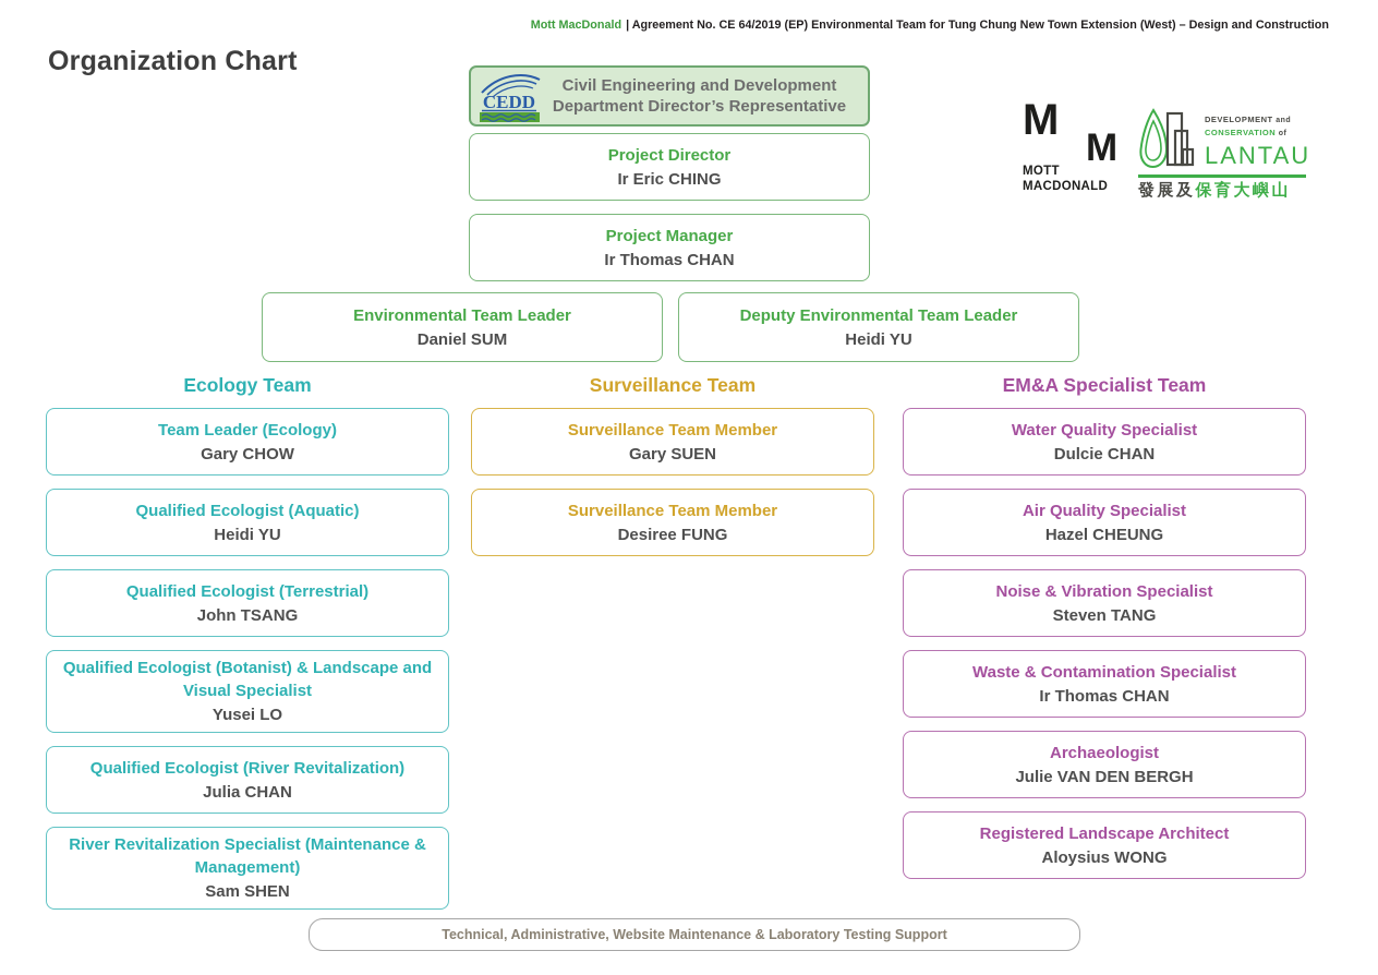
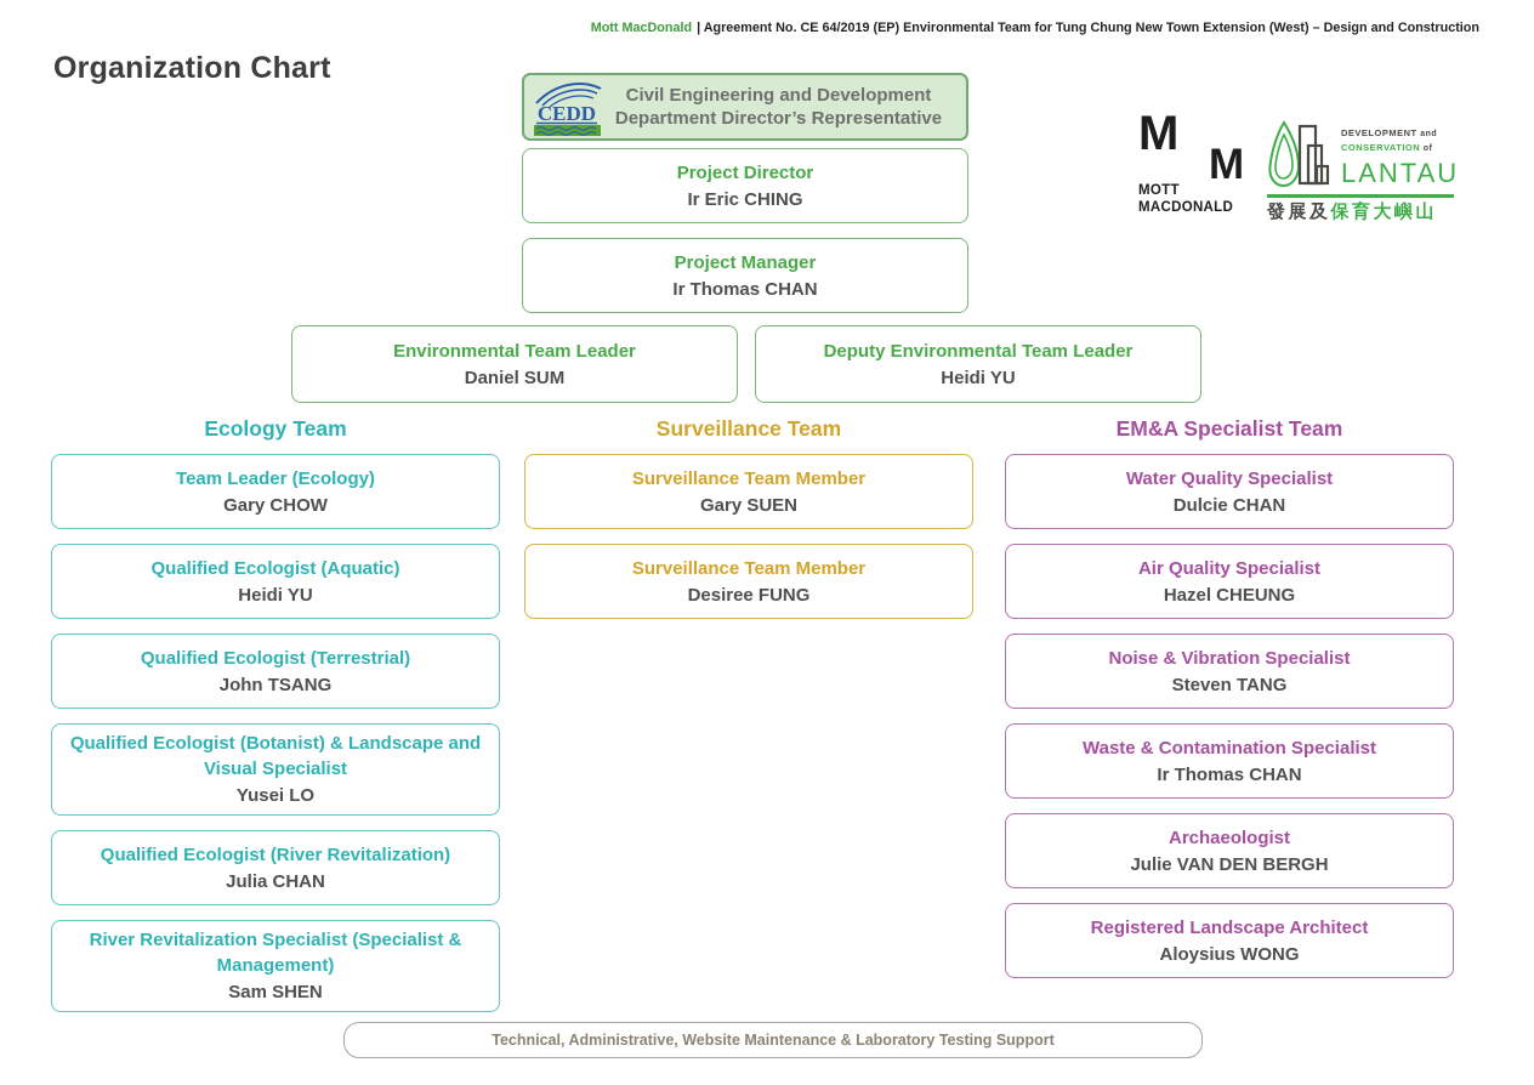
  Mott MacDonald | Agreement No. CE 64/2019 (EP) Environmental Team for Tung Chung New Town Extension (West) – Design and Construction
  Organization Chart
  CEDD
  Civil Engineering and Development Department Director’s Representative
  Project Director
  Ir Eric CHING
  Project Manager
  Ir Thomas CHAN
  Environmental Team Leader
  Daniel SUM
  Deputy Environmental Team Leader
  Heidi YU
  Ecology Team
  Team Leader (Ecology)
  Gary CHOW
  Qualified Ecologist (Aquatic)
  Heidi YU
  Qualified Ecologist (Terrestrial)
  John TSANG
  Qualified Ecologist (Botanist) & Landscape and Visual Specialist
  Yusei LO
  Qualified Ecologist (River Revitalization)
  Julia CHAN
- River Revitalization Specialist (Maintenance & Management)
+ River Revitalization Specialist (Specialist & Management)
  Sam SHEN
  Surveillance Team
  Surveillance Team Member
  Gary SUEN
  Surveillance Team Member
  Desiree FUNG
  EM&A Specialist Team
  Water Quality Specialist
  Dulcie CHAN
  Air Quality Specialist
  Hazel CHEUNG
  Noise & Vibration Specialist
  Steven TANG
  Waste & Contamination Specialist
  Ir Thomas CHAN
  Archaeologist
  Julie VAN DEN BERGH
  Registered Landscape Architect
  Aloysius WONG
  Technical, Administrative, Website Maintenance & Laboratory Testing Support
  M
  M
  MOTT
  MACDONALD
  DEVELOPMENT
  CONSERVATION
  LANTAU
  發展及保育大嶼山
